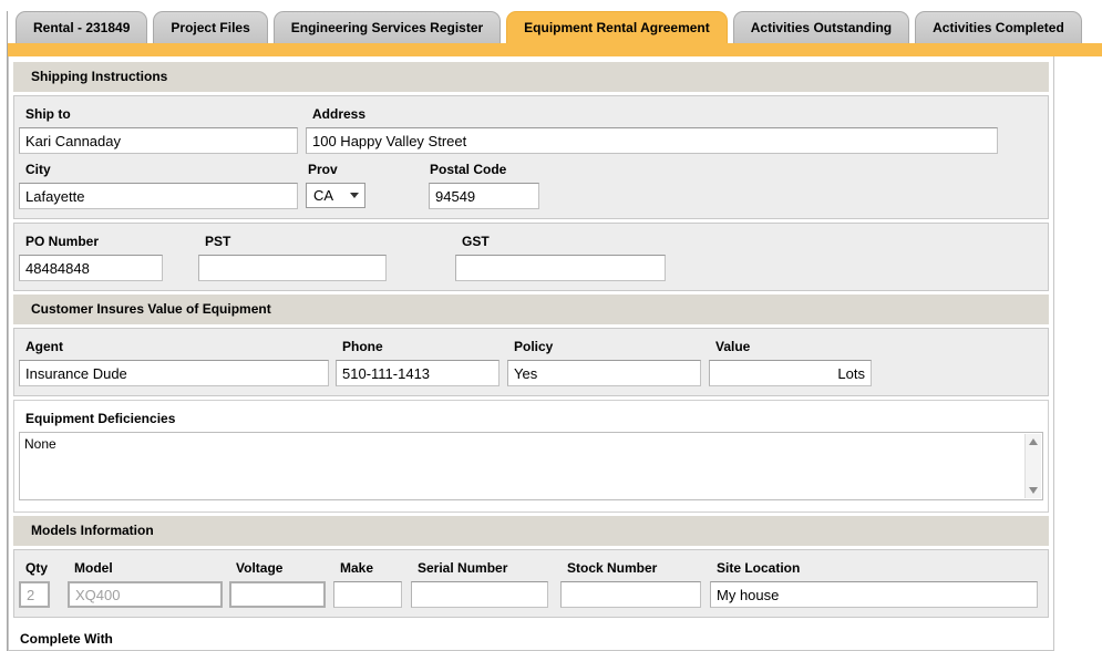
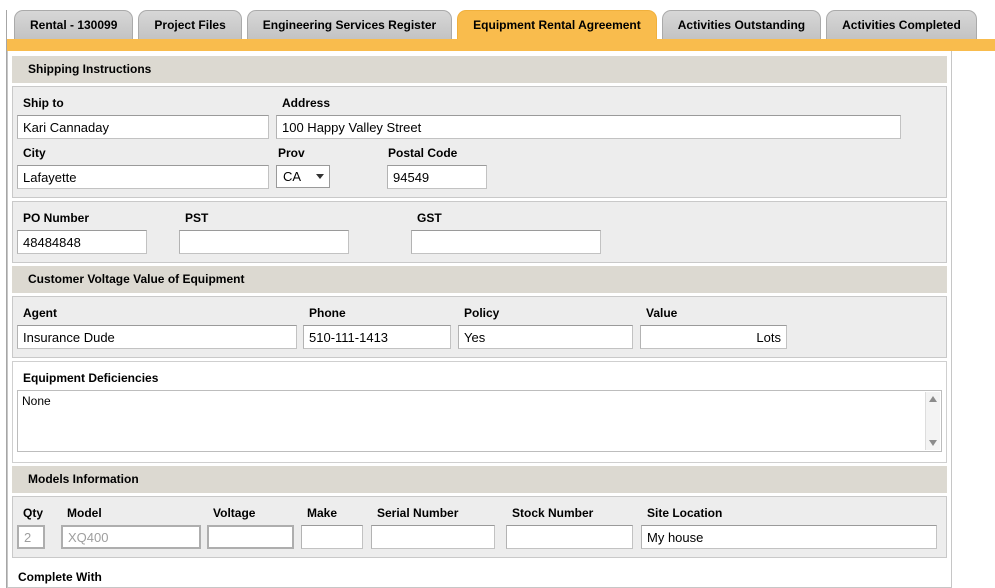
- Rental - 231849
+ Rental - 130099
  Project Files
  Engineering Services Register
  Equipment Rental Agreement
  Activities Outstanding
  Activities Completed
  Shipping Instructions
  Ship to
  Address
  Kari Cannaday
  100 Happy Valley Street
  City
  Prov
  Postal Code
  Lafayette
  CA
  94549
  PO Number
  PST
  GST
  48484848
- Customer Insures Value of Equipment
+ Customer Voltage Value of Equipment
  Agent
  Phone
  Policy
  Value
  Insurance Dude
  510-111-1413
  Yes
  Lots
  Equipment Deficiencies
  None
  Models Information
  Qty
  Model
  Voltage
  Make
  Serial Number
  Stock Number
  Site Location
  2
  XQ400
  My house
  Complete With
